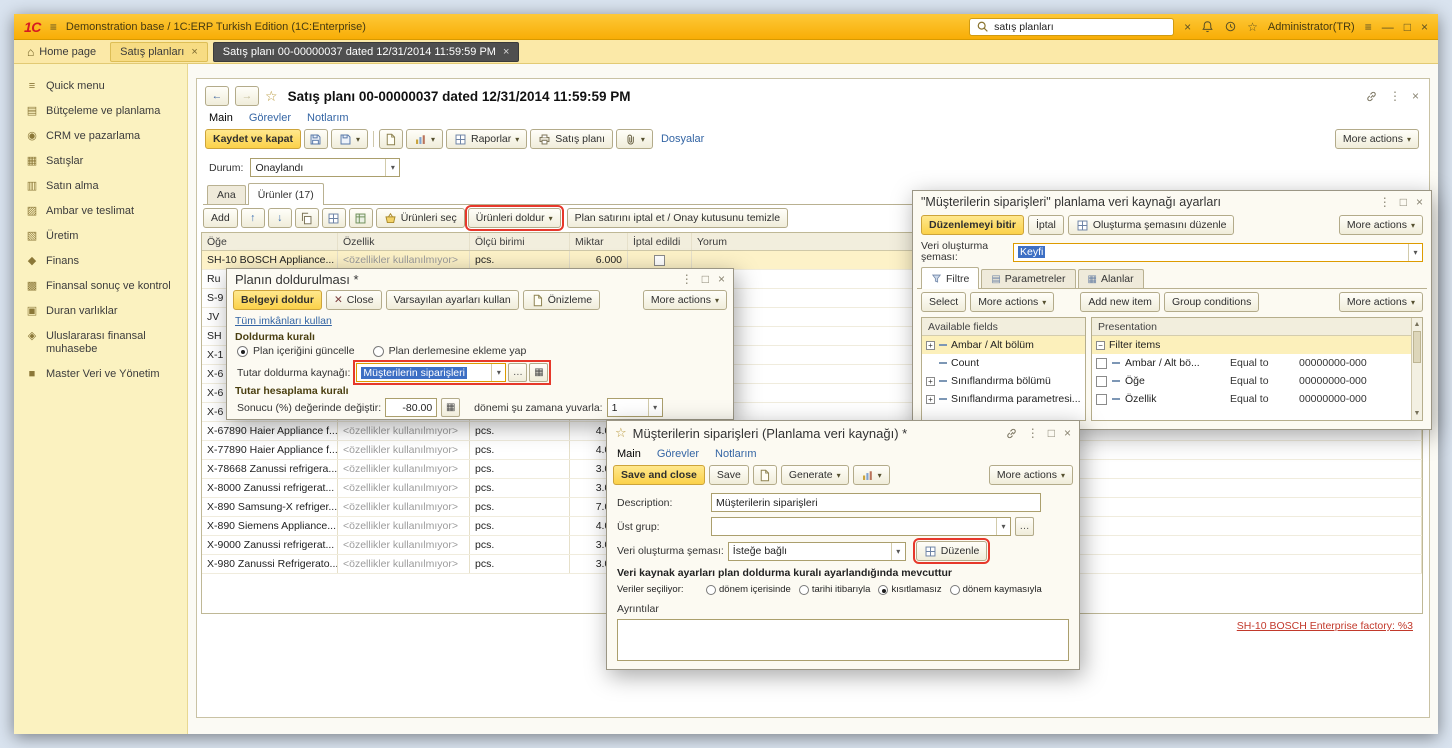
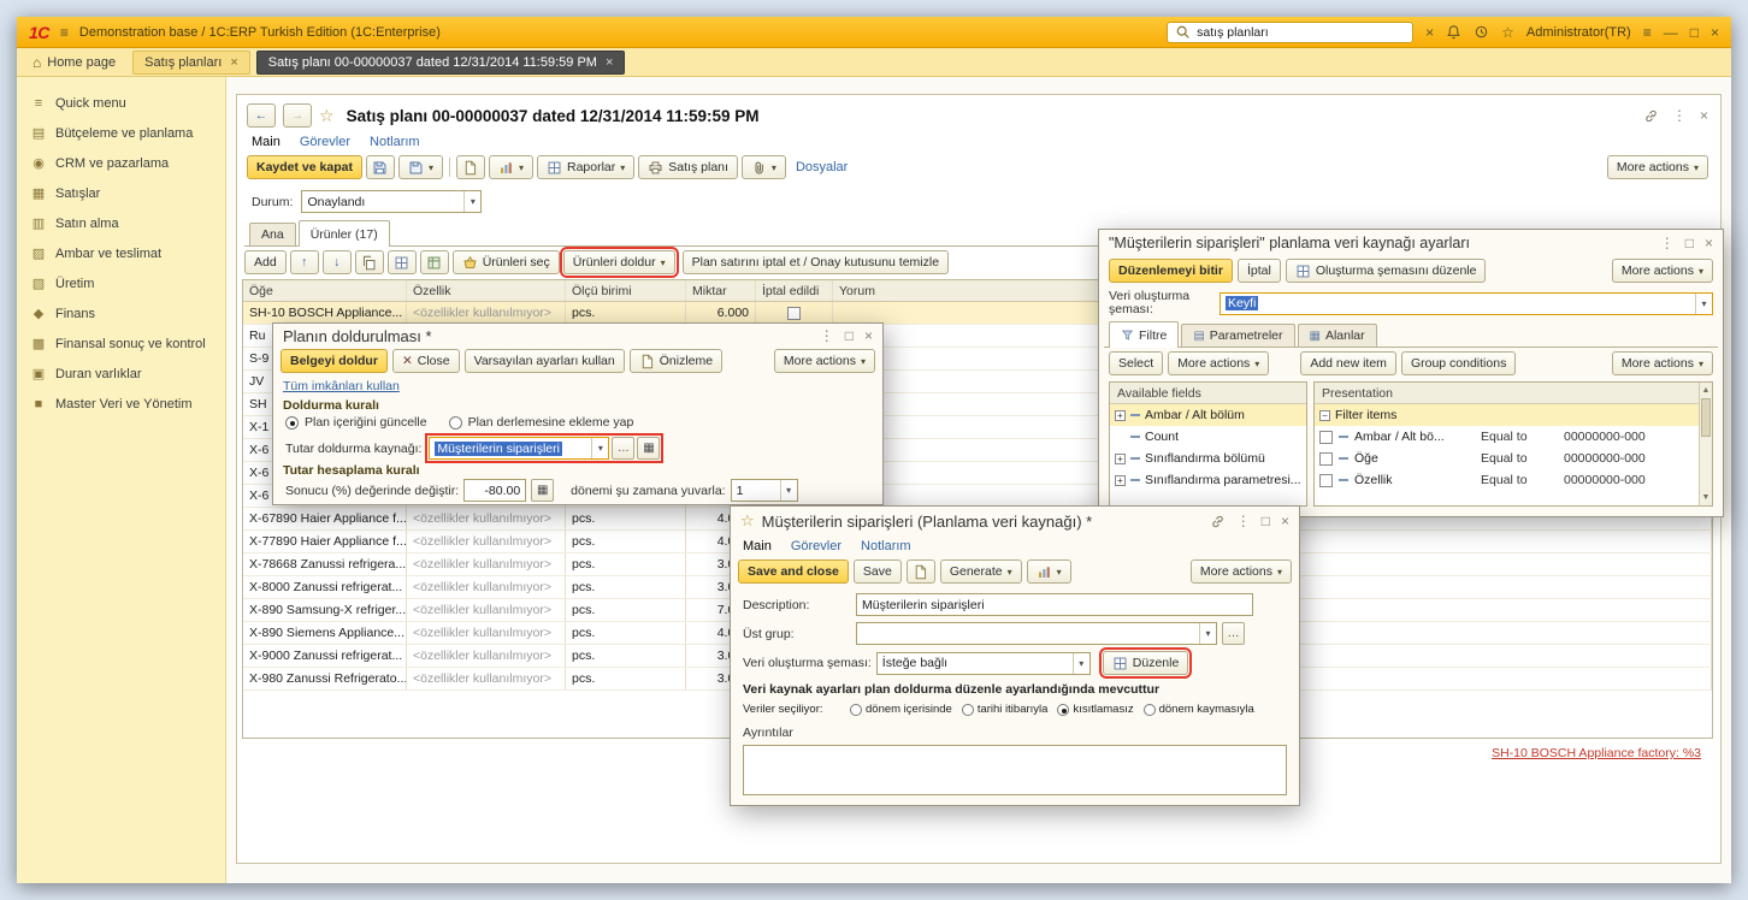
  1C
  ≡
  Demonstration base / 1C:ERP Turkish Edition (1C:Enterprise)
  satış planları
  ×
  ☆
  Administrator(TR)
  ≡
  —
  □
  ×
  ⌂
  Home page
  Satış planları
  ×
  Satış planı 00-00000037 dated 12/31/2014 11:59:59 PM
  ×
  ≡
  Quick menu
  ▤
  Bütçeleme ve planlama
  ◉
  CRM ve pazarlama
  ▦
  Satışlar
  ▥
  Satın alma
  ▨
  Ambar ve teslimat
  ▧
  Üretim
  ◆
  Finans
  ▩
  Finansal sonuç ve kontrol
  ▣
  Duran varlıklar
- ◈
- Uluslararası finansal muhasebe
  ■
  Master Veri ve Yönetim
  ←
  →
  ☆
  Satış planı 00-00000037 dated 12/31/2014 11:59:59 PM
  ⋮
  ×
  Main
  Görevler
  Notlarım
  Kaydet ve kapat
  Raporlar
  Satış planı
  Dosyalar
  More actions
  Durum:
  Onaylandı
  Ana
  Ürünler (17)
  Add
  ↑
  ↓
  Ürünleri seç
  Ürünleri doldur
  Plan satırını iptal et / Onay kutusunu temizle
  Öğe
  Özellik
  Ölçü birimi
  Miktar
  İptal edildi
  Yorum
  SH-10 BOSCH Appliance...
  <özellikler kullanılmıyor>
  pcs.
  6.000
  Ru
  S-9
  JV
  SH
  X-1
  X-6
  X-6
  X-6
  X-67890 Haier Appliance f...
  <özellikler kullanılmıyor>
  pcs.
  X-77890 Haier Appliance f...
  <özellikler kullanılmıyor>
  pcs.
  X-78668 Zanussi refrigera...
  <özellikler kullanılmıyor>
  pcs.
  X-8000 Zanussi refrigerat...
  <özellikler kullanılmıyor>
  pcs.
  X-890 Samsung-X refriger...
  <özellikler kullanılmıyor>
  pcs.
  X-890 Siemens Appliance...
  <özellikler kullanılmıyor>
  pcs.
  X-9000 Zanussi refrigerat...
  <özellikler kullanılmıyor>
  pcs.
  X-980 Zanussi Refrigerato...
  <özellikler kullanılmıyor>
  pcs.
- SH-10 BOSCH Enterprise factory: %3
+ SH-10 BOSCH Appliance factory: %3
  Planın doldurulması *
  ⋮
  □
  ×
  Belgeyi doldur
  ✕
  Close
  Varsayılan ayarları kullan
  Önizleme
  More actions
  Tüm imkânları kullan
  Doldurma kuralı
  Plan içeriğini güncelle
  Plan derlemesine ekleme yap
  Tutar doldurma kaynağı:
  Müşterilerin siparişleri
  …
  ▦
  Tutar hesaplama kuralı
  Sonucu (%) değerinde değiştir:
  -80.00
  ▦
  dönemi şu zamana yuvarla:
  1
  "Müşterilerin siparişleri" planlama veri kaynağı ayarları
  ⋮
  □
  ×
  Düzenlemeyi bitir
  İptal
  Oluşturma şemasını düzenle
  More actions
  Veri oluşturma şeması:
  Keyfi
  Filtre
  ▤
  Parametreler
  ▦
  Alanlar
  Select
  More actions
  Add new item
  Group conditions
  More actions
  Available fields
  Ambar / Alt bölüm
  Count
  Sınıflandırma bölümü
  Sınıflandırma parametresi...
  Presentation
  Filter items
  Ambar / Alt bö...
  Equal to
  00000000-000
  Öğe
  Equal to
  00000000-000
  Özellik
  Equal to
  00000000-000
  ☆
  Müşterilerin siparişleri (Planlama veri kaynağı) *
  ⋮
  □
  ×
  Main
  Görevler
  Notlarım
  Save and close
  Save
  Generate
  More actions
  Description:
  Müşterilerin siparişleri
  Üst grup:
  …
  Veri oluşturma şeması:
  İsteğe bağlı
  Düzenle
- Veri kaynak ayarları plan doldurma kuralı ayarlandığında mevcuttur
+ Veri kaynak ayarları plan doldurma düzenle ayarlandığında mevcuttur
  Veriler seçiliyor:
  dönem içerisinde
  tarihi itibarıyla
  kısıtlamasız
  dönem kaymasıyla
  Ayrıntılar
